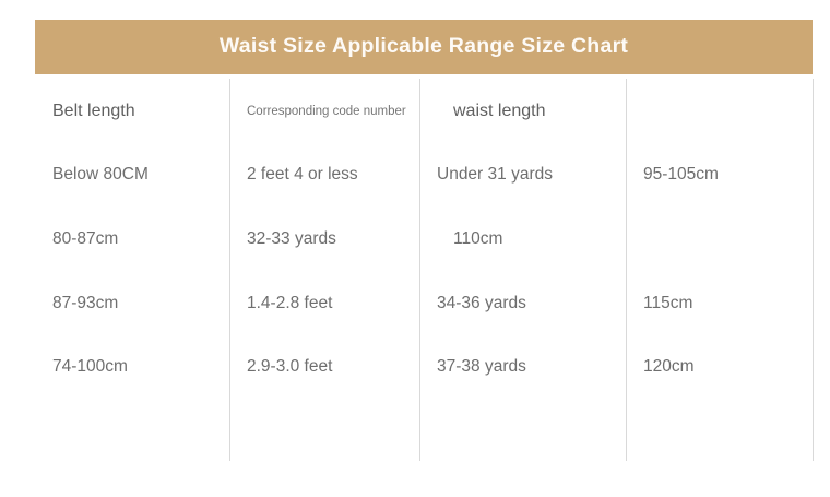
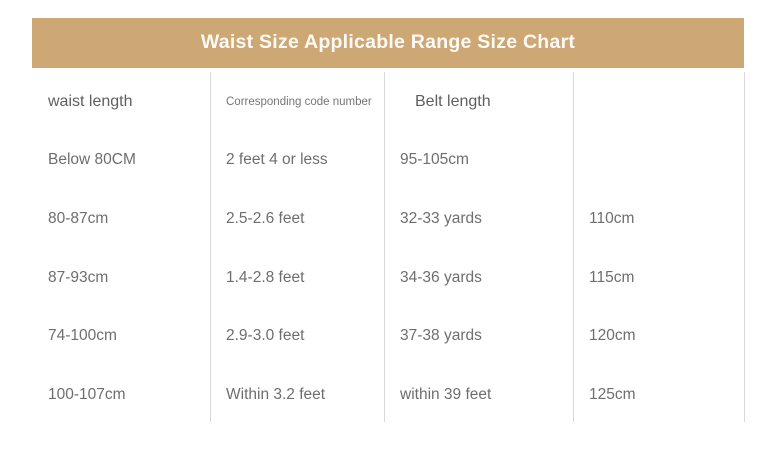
  Waist Size Applicable Range Size Chart
- Belt length
+ waist length
  Corresponding code number
- waist length
+ Belt length
  Below 80CM
  2 feet 4 or less
- Under 31 yards
  95-105cm
  80-87cm
+ 2.5-2.6 feet
  32-33 yards
  110cm
  87-93cm
  1.4-2.8 feet
  34-36 yards
  115cm
  74-100cm
  2.9-3.0 feet
  37-38 yards
  120cm
+ 100-107cm
+ Within 3.2 feet
+ within 39 feet
+ 125cm
